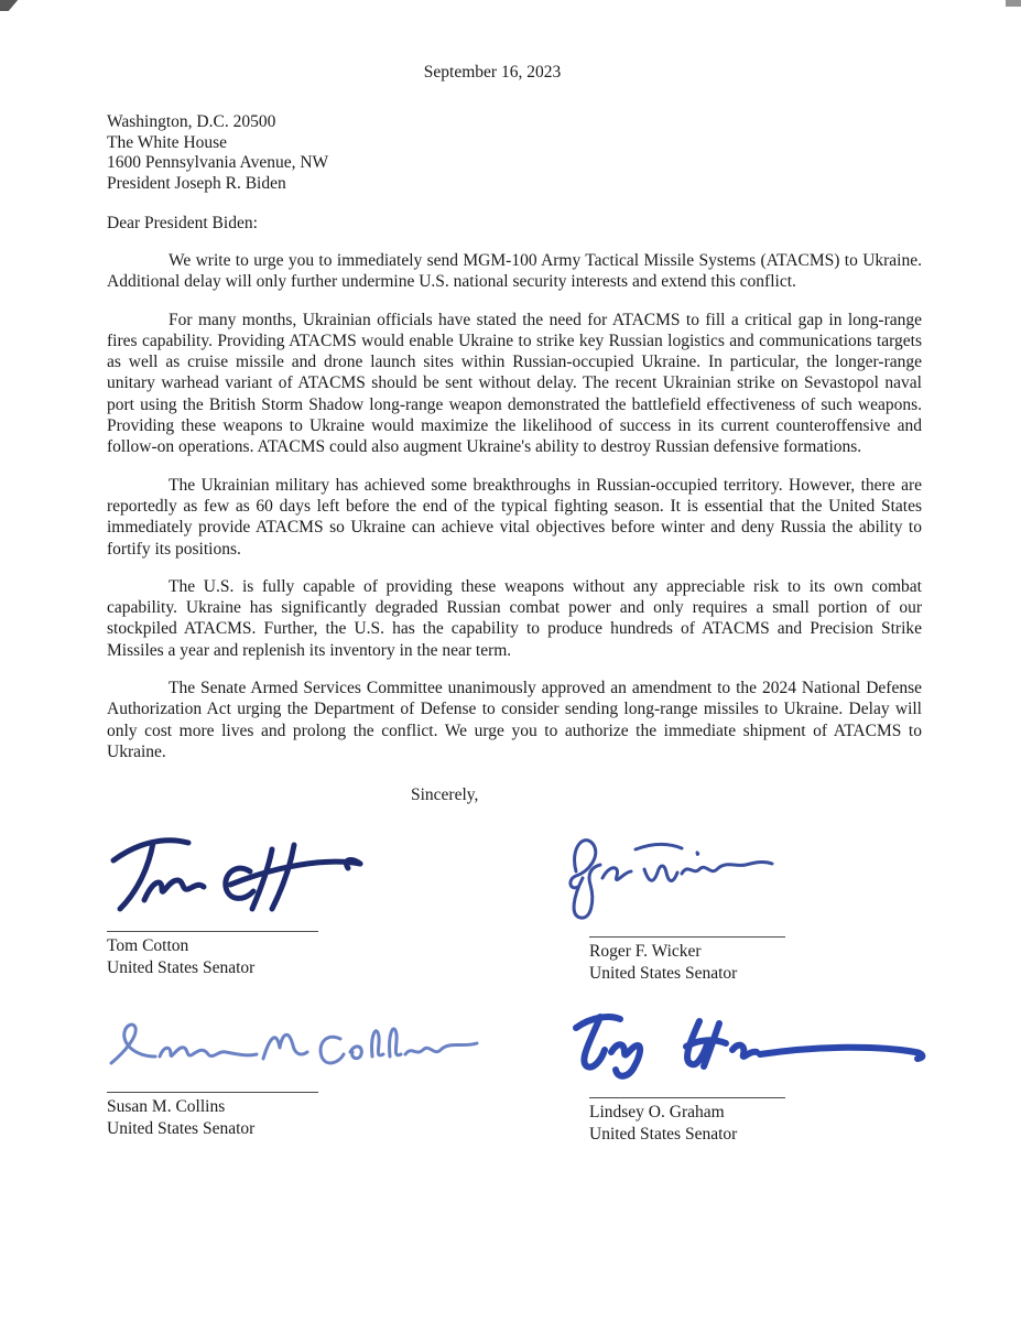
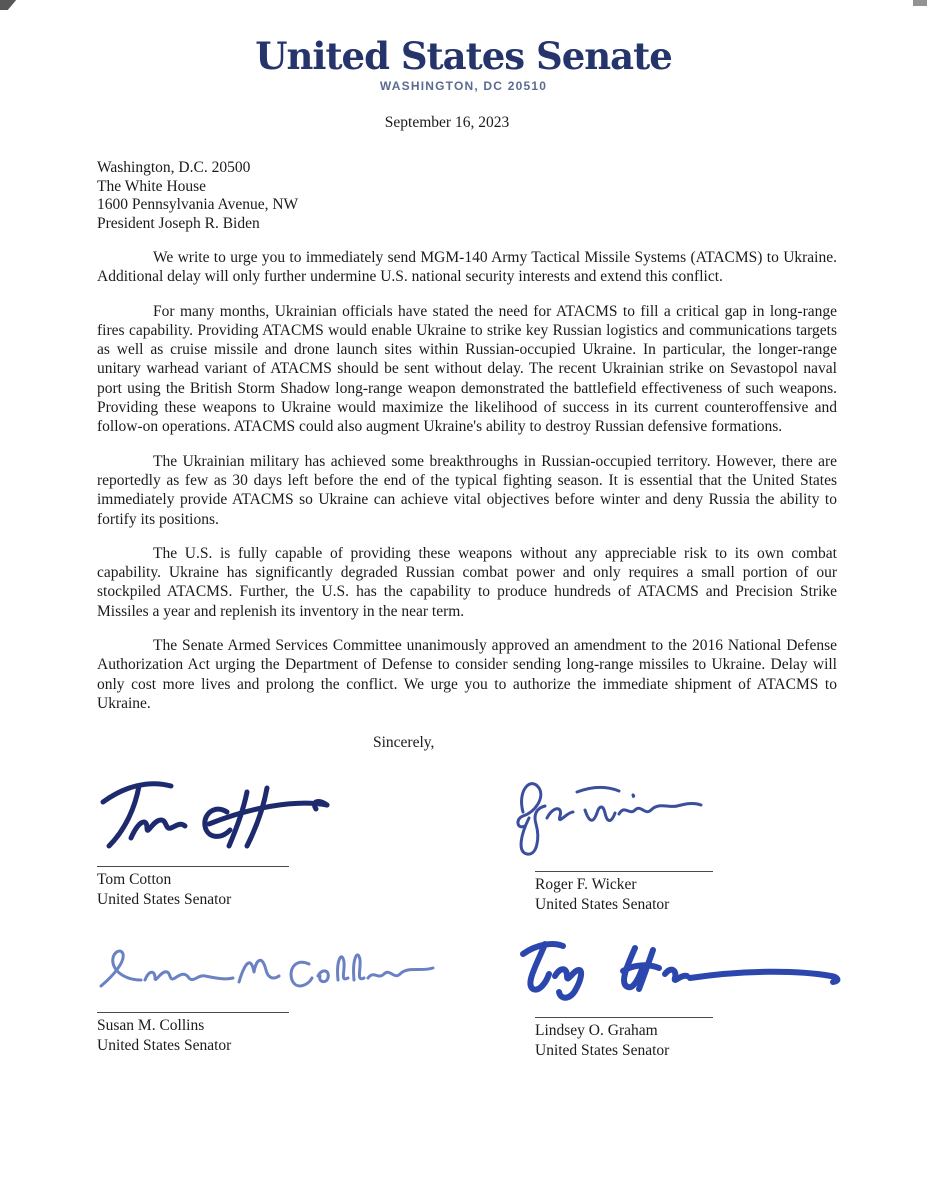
+ United States Senate
+ WASHINGTON, DC 20510
  September 16, 2023
  Washington, D.C. 20500
  The White House
  1600 Pennsylvania Avenue, NW
  President Joseph R. Biden
- Dear President Biden:
- We write to urge you to immediately send MGM-100 Army Tactical Missile Systems (ATACMS) to Ukraine. Additional delay will only further undermine U.S. national security interests and extend this conflict.
+ We write to urge you to immediately send MGM-140 Army Tactical Missile Systems (ATACMS) to Ukraine. Additional delay will only further undermine U.S. national security interests and extend this conflict.
  For many months, Ukrainian officials have stated the need for ATACMS to fill a critical gap in long-range fires capability. Providing ATACMS would enable Ukraine to strike key Russian logistics and communications targets as well as cruise missile and drone launch sites within Russian-occupied Ukraine. In particular, the longer-range unitary warhead variant of ATACMS should be sent without delay. The recent Ukrainian strike on Sevastopol naval port using the British Storm Shadow long-range weapon demonstrated the battlefield effectiveness of such weapons. Providing these weapons to Ukraine would maximize the likelihood of success in its current counteroffensive and follow-on operations. ATACMS could also augment Ukraine's ability to destroy Russian defensive formations.
- The Ukrainian military has achieved some breakthroughs in Russian-occupied territory. However, there are reportedly as few as 60 days left before the end of the typical fighting season. It is essential that the United States immediately provide ATACMS so Ukraine can achieve vital objectives before winter and deny Russia the ability to fortify its positions.
+ The Ukrainian military has achieved some breakthroughs in Russian-occupied territory. However, there are reportedly as few as 30 days left before the end of the typical fighting season. It is essential that the United States immediately provide ATACMS so Ukraine can achieve vital objectives before winter and deny Russia the ability to fortify its positions.
  The U.S. is fully capable of providing these weapons without any appreciable risk to its own combat capability. Ukraine has significantly degraded Russian combat power and only requires a small portion of our stockpiled ATACMS. Further, the U.S. has the capability to produce hundreds of ATACMS and Precision Strike Missiles a year and replenish its inventory in the near term.
- The Senate Armed Services Committee unanimously approved an amendment to the 2024 National Defense Authorization Act urging the Department of Defense to consider sending long-range missiles to Ukraine. Delay will only cost more lives and prolong the conflict. We urge you to authorize the immediate shipment of ATACMS to Ukraine.
+ The Senate Armed Services Committee unanimously approved an amendment to the 2016 National Defense Authorization Act urging the Department of Defense to consider sending long-range missiles to Ukraine. Delay will only cost more lives and prolong the conflict. We urge you to authorize the immediate shipment of ATACMS to Ukraine.
  Sincerely,
  Tom Cotton
  United States Senator
  Roger F. Wicker
  United States Senator
  Susan M. Collins
  United States Senator
  Lindsey O. Graham
  United States Senator
